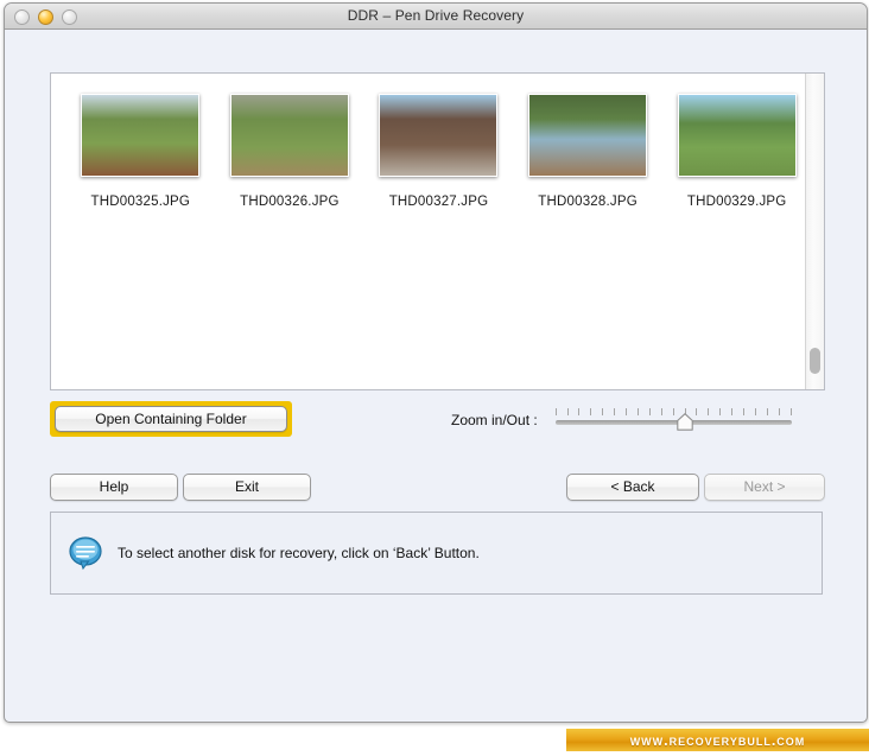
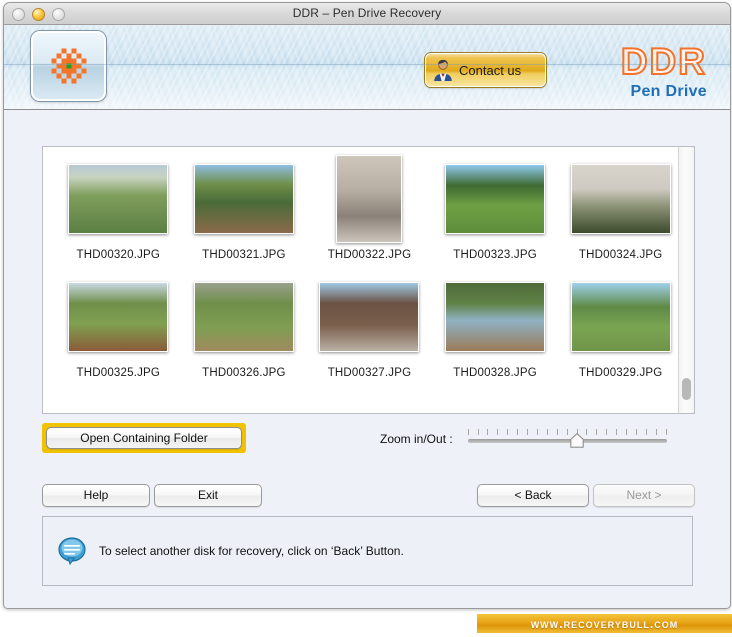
  DDR – Pen Drive Recovery
+ Contact us
+ DDR
+ Pen Drive
+ THD00320.JPG
+ THD00321.JPG
+ THD00322.JPG
+ THD00323.JPG
+ THD00324.JPG
  THD00325.JPG
  THD00326.JPG
  THD00327.JPG
  THD00328.JPG
  THD00329.JPG
  Open Containing Folder
  Zoom in/Out :
  Help
  Exit
  < Back
  Next >
  To select another disk for recovery, click on ‘Back’ Button.
  www.recoverybull.com
